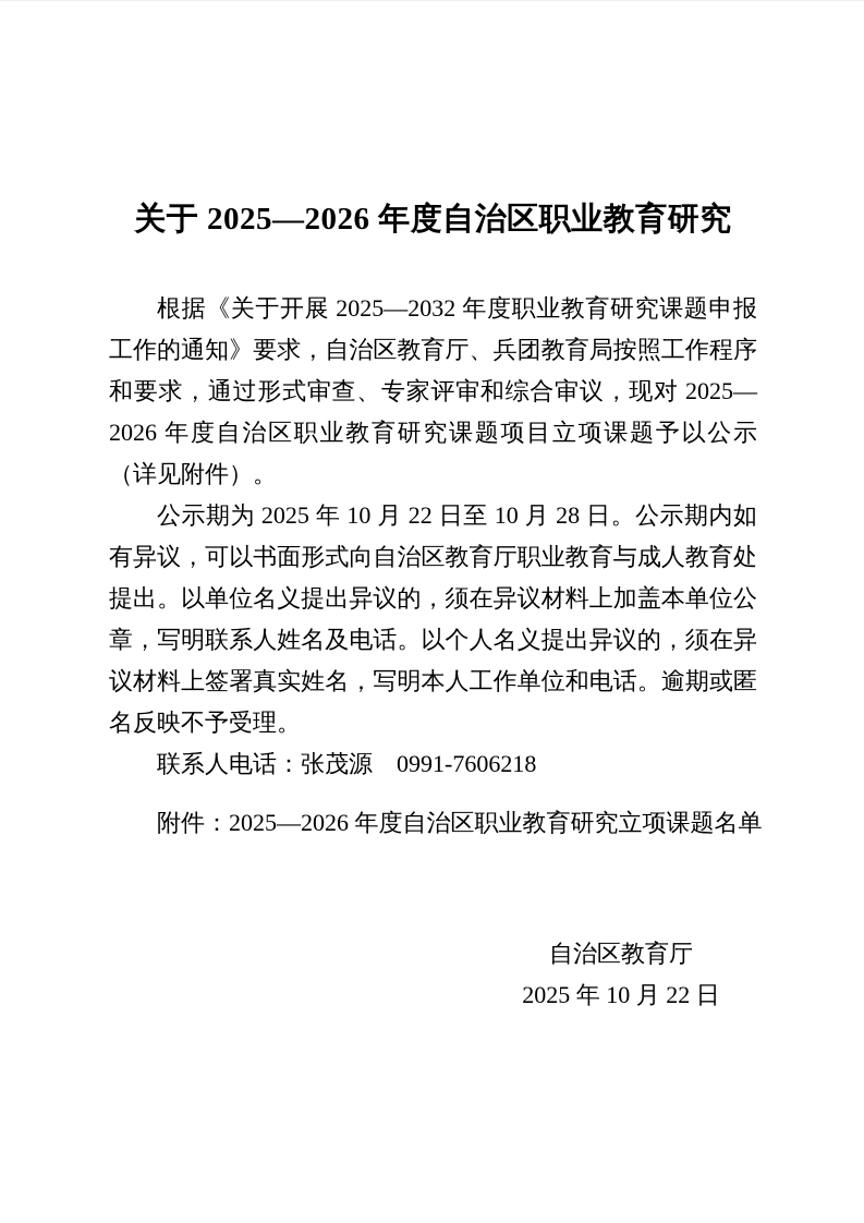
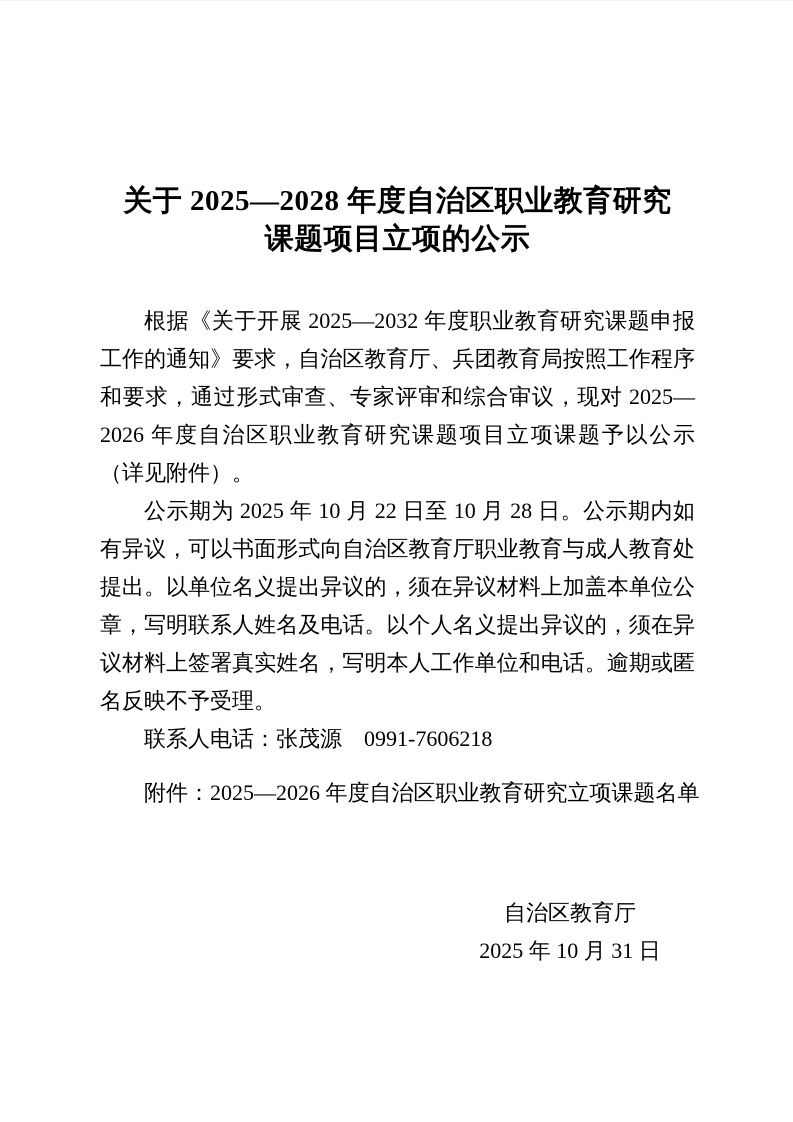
- 关于 2025—2026 年度自治区职业教育研究
+ 关于 2025—2028 年度自治区职业教育研究
+ 课题项目立项的公示
  根据《关于开展 2025—2032 年度职业教育研究课题申报工作的通知》要求，自治区教育厅、兵团教育局按照工作程序和要求，通过形式审查、专家评审和综合审议，现对 2025—2026 年度自治区职业教育研究课题项目立项课题予以公示（详见附件）。
  公示期为 2025 年 10 月 22 日至 10 月 28 日。公示期内如有异议，可以书面形式向自治区教育厅职业教育与成人教育处提出。以单位名义提出异议的，须在异议材料上加盖本单位公章，写明联系人姓名及电话。以个人名义提出异议的，须在异议材料上签署真实姓名，写明本人工作单位和电话。逾期或匿名反映不予受理。
  联系人电话：张茂源 0991-7606218
  附件：2025—2026 年度自治区职业教育研究立项课题名单
  自治区教育厅
- 2025 年 10 月 22 日
+ 2025 年 10 月 31 日
